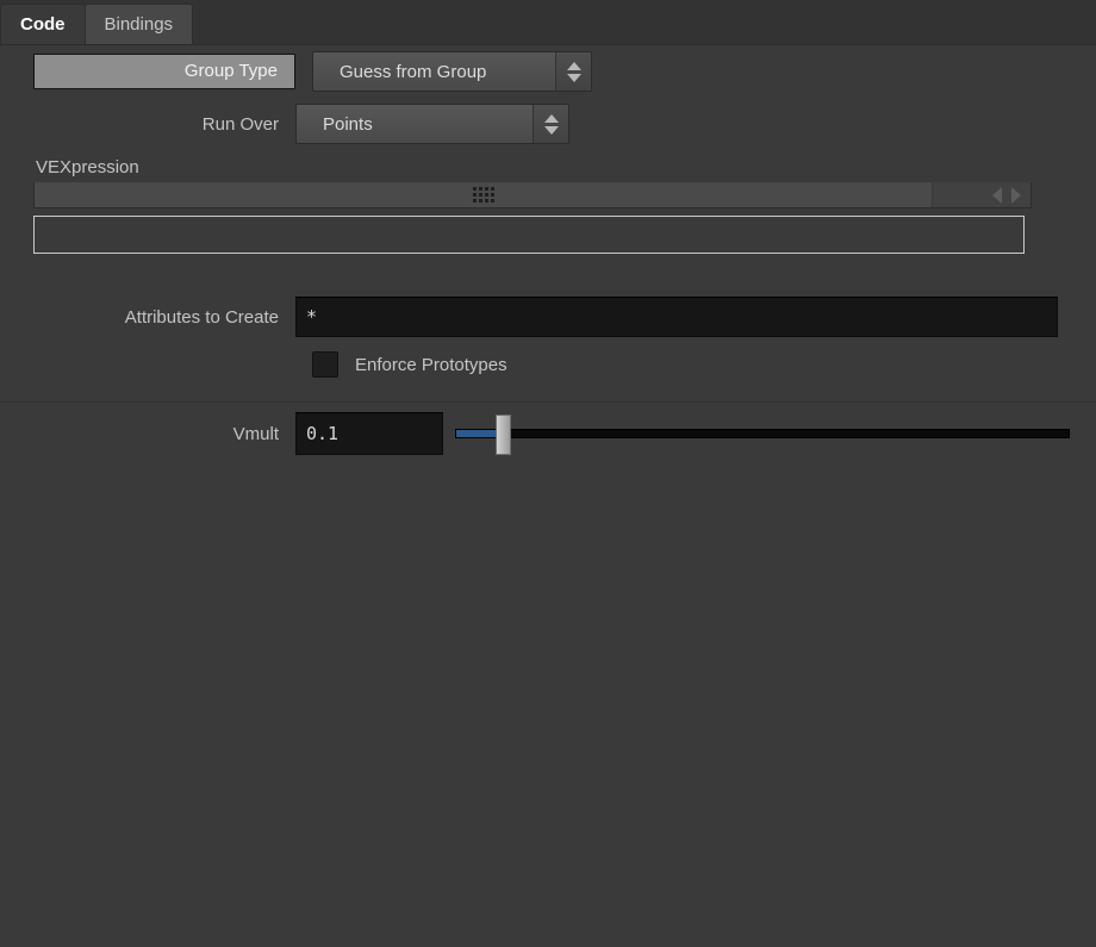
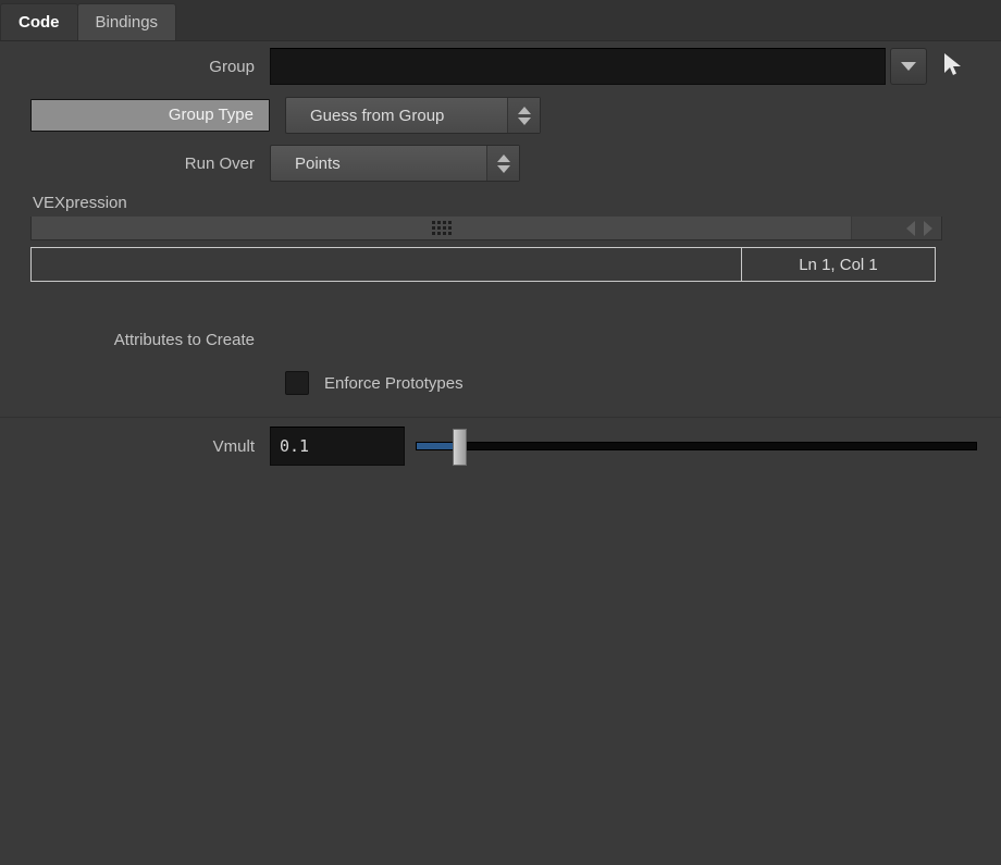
  Code
  Bindings
+ Group
  Group Type
  Guess from Group
  Run Over
  Points
  VEXpression
+ Ln 1, Col 1
  Attributes to Create
- *
  Enforce Prototypes
  Vmult
  0.1
